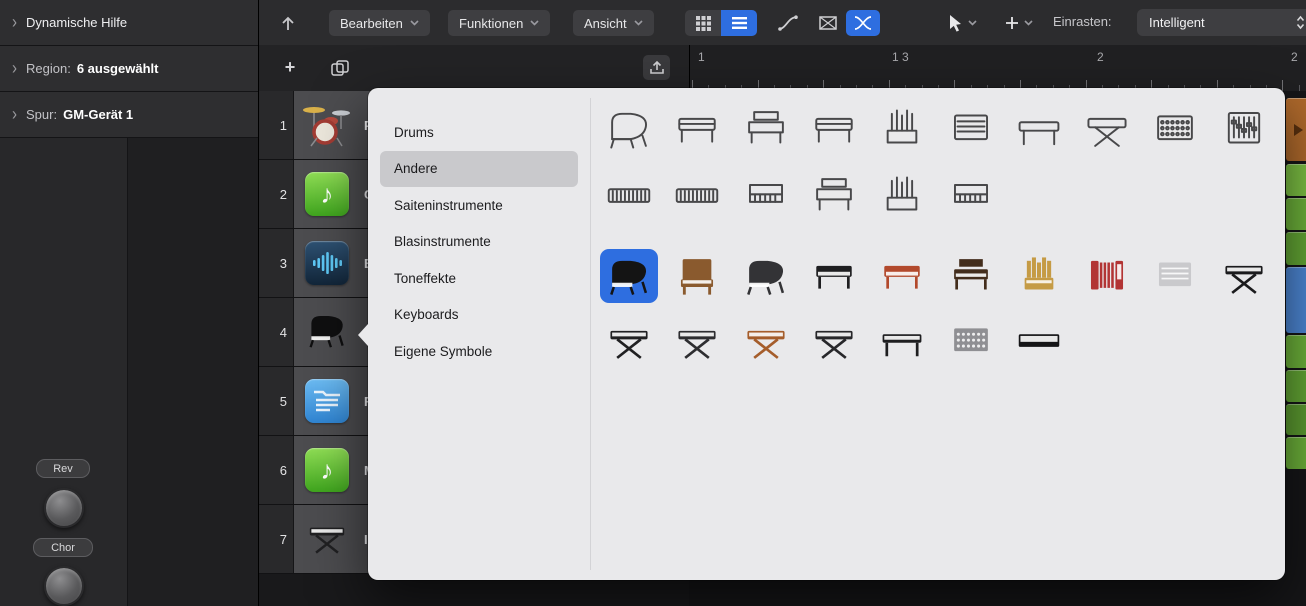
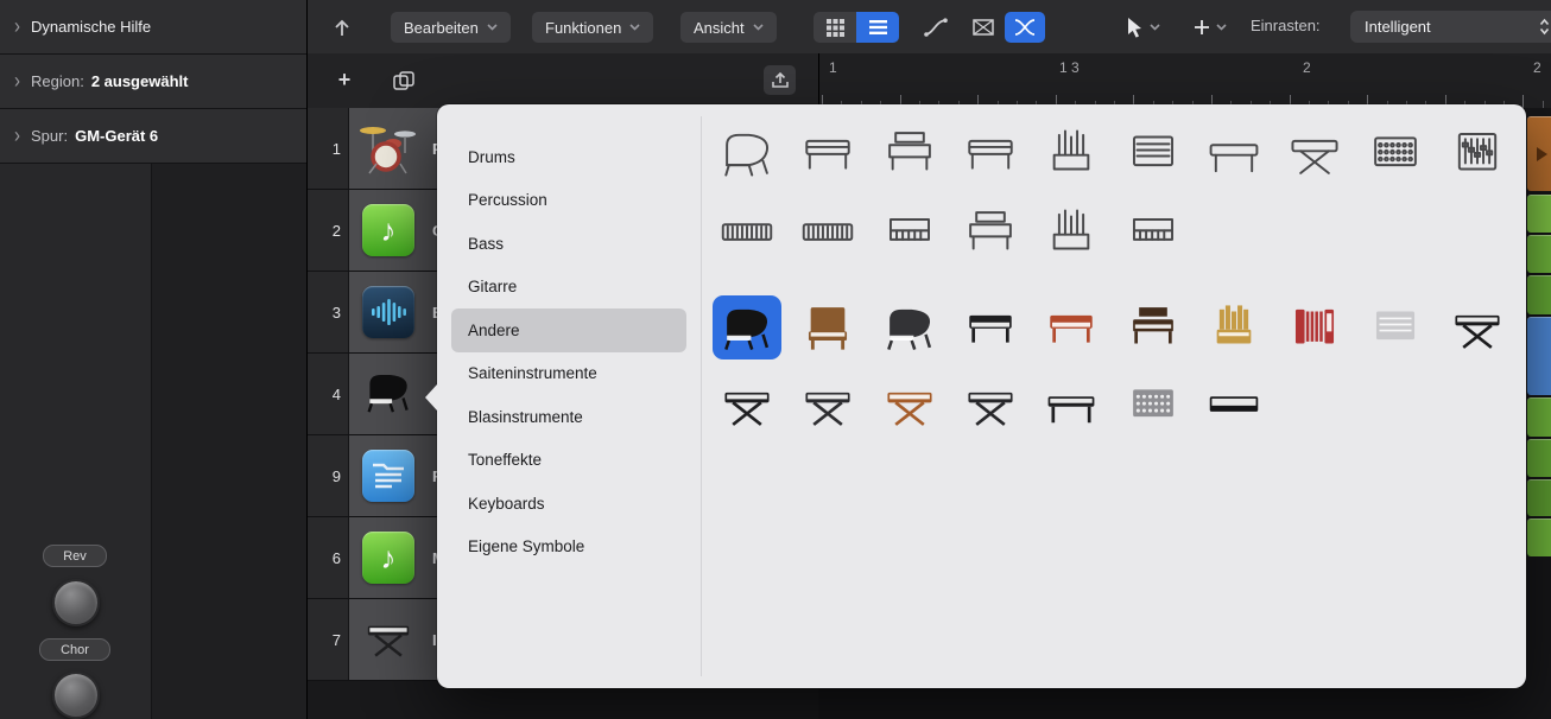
  ›
  Dynamische Hilfe
  ›
  Region:
- 6 ausgewählt
+ 2 ausgewählt
  ›
  Spur:
- GM-Gerät 1
+ GM-Gerät 6
  Rev
  Chor
  Bearbeiten
  Funktionen
  Ansicht
  Einrasten:
  Intelligent
  +
  1
  1 3
  2
  2
  1
  2
  ♪
  3
  4
- 5
+ 9
  6
  ♪
  7
  I
  Drums
+ Percussion
+ Bass
+ Gitarre
  Andere
  Saiteninstrumente
  Blasinstrumente
  Toneffekte
  Keyboards
  Eigene Symbole
